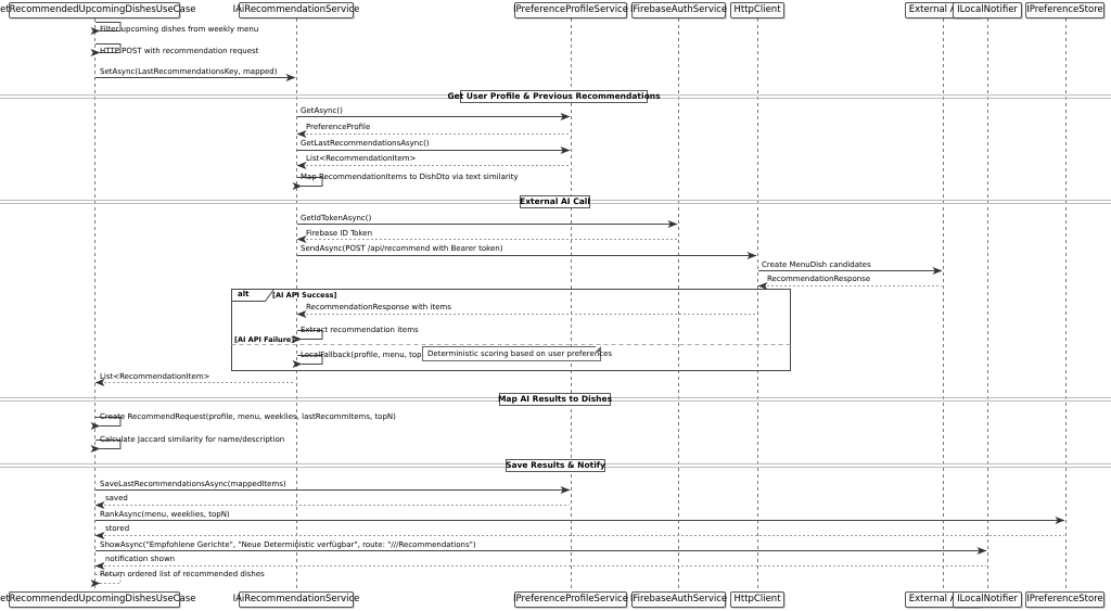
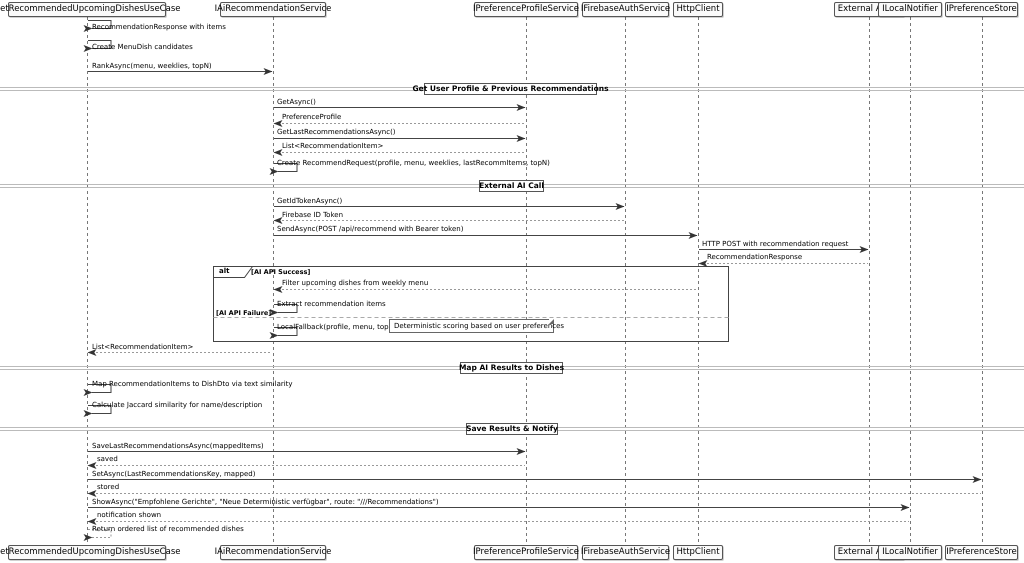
  etRecommendedUpcomingDishesUseCase
  IAiRecommendationService
  IPreferenceProfileService
  IFirebaseAuthService
  HttpClient
  ILocalNotifier
  IPreferenceStore
  etRecommendedUpcomingDishesUseCase
  IAiRecommendationService
  IPreferenceProfileService
  IFirebaseAuthService
  HttpClient
  ILocalNotifier
  IPreferenceStore
  Get User Profile & Previous Recommendations
  External AI Call
  Map AI Results to Dishes
  Save Results & Notify
- Filter upcoming dishes from weekly menu
+ RecommendationResponse with items
- HTTP POST with recommendation request
+ Create MenuDish candidates
- SetAsync(LastRecommendationsKey, mapped)
+ RankAsync(menu, weeklies, topN)
  GetAsync()
  PreferenceProfile
  GetLastRecommendationsAsync()
  List<RecommendationItem>
- Map RecommendationItems to DishDto via text similarity
+ Create RecommendRequest(profile, menu, weeklies, lastRecommItems, topN)
  GetIdTokenAsync()
  Firebase ID Token
  SendAsync(POST /api/recommend with Bearer token)
- Create MenuDish candidates
+ HTTP POST with recommendation request
  RecommendationResponse
- RecommendationResponse with items
+ Filter upcoming dishes from weekly menu
  Extract recommendation items
  LocalFallback(profile, menu, top
  List<RecommendationItem>
- Create RecommendRequest(profile, menu, weeklies, lastRecommItems, topN)
+ Map RecommendationItems to DishDto via text similarity
  Calculate Jaccard similarity for name/description
  SaveLastRecommendationsAsync(mappedItems)
  saved
- RankAsync(menu, weeklies, topN)
+ SetAsync(LastRecommendationsKey, mapped)
  stored
  ShowAsync("Empfohlene Gerichte", "Neue Deterministic verfügbar", route: "///Recommendations")
  notification shown
  Return ordered list of recommended dishes
  alt
  [AI API Success]
  [AI API Failure]
  Deterministic scoring based on user preferences
